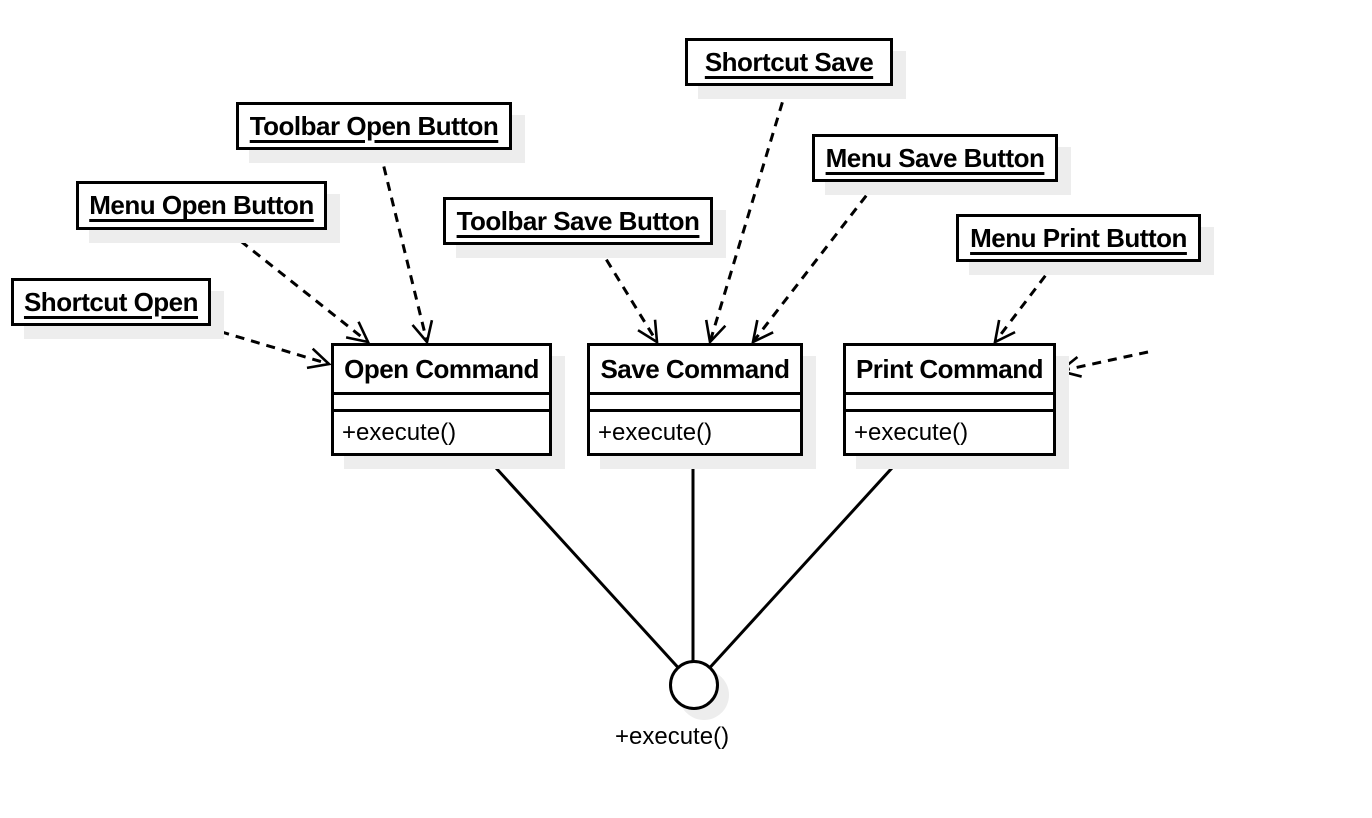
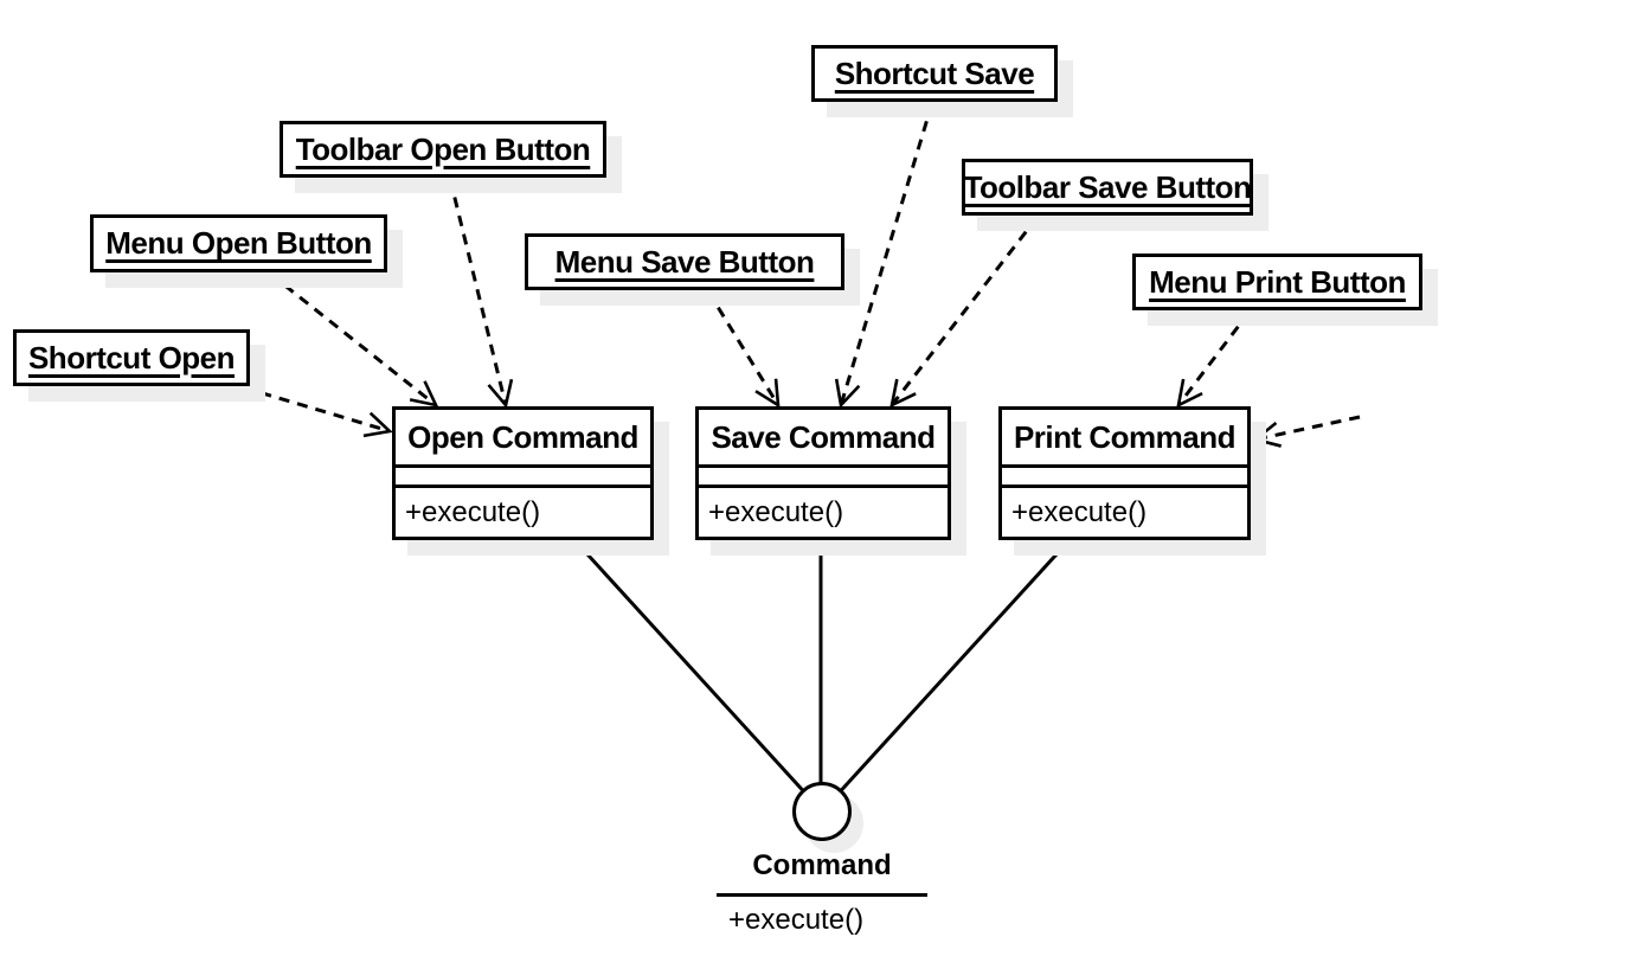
  Shortcut Open
  Menu Open Button
  Toolbar Open Button
- Toolbar Save Button
+ Menu Save Button
  Shortcut Save
- Menu Save Button
+ Toolbar Save Button
  Menu Print Button
  Open Command
  +execute()
  Save Command
  +execute()
  Print Command
  +execute()
+ Command
  +execute()
